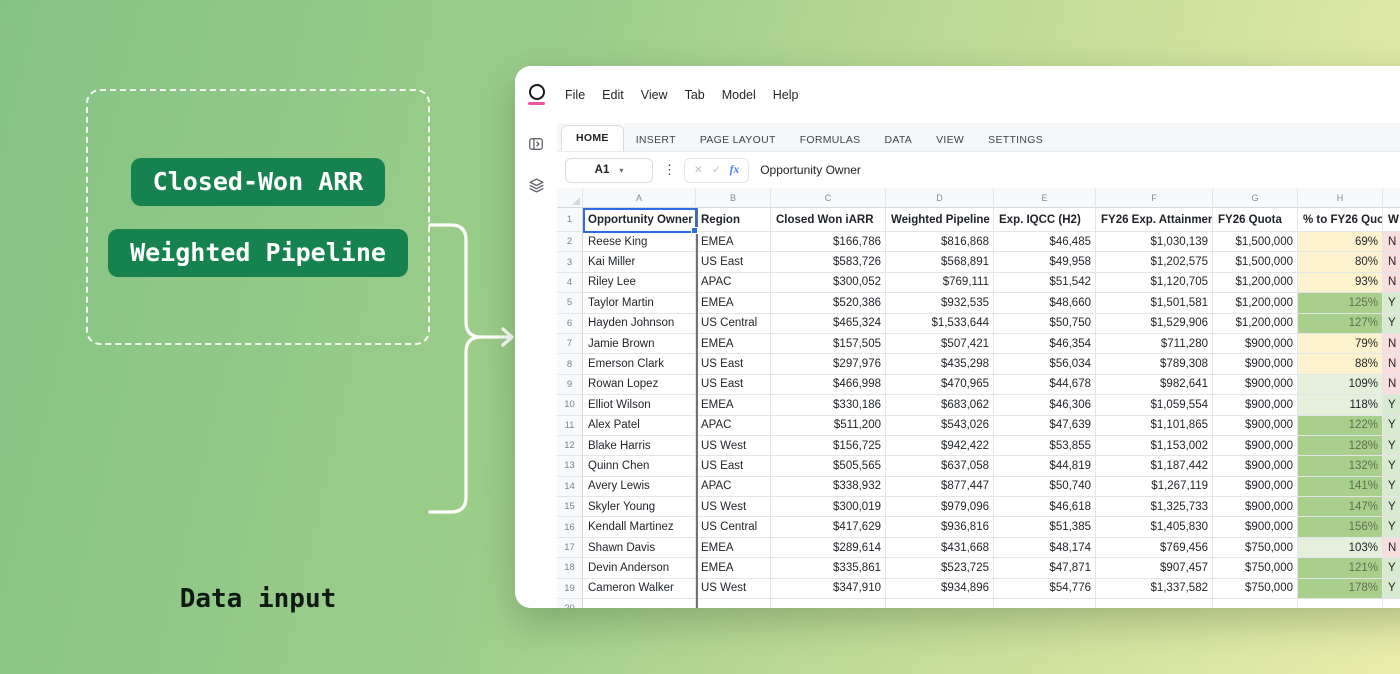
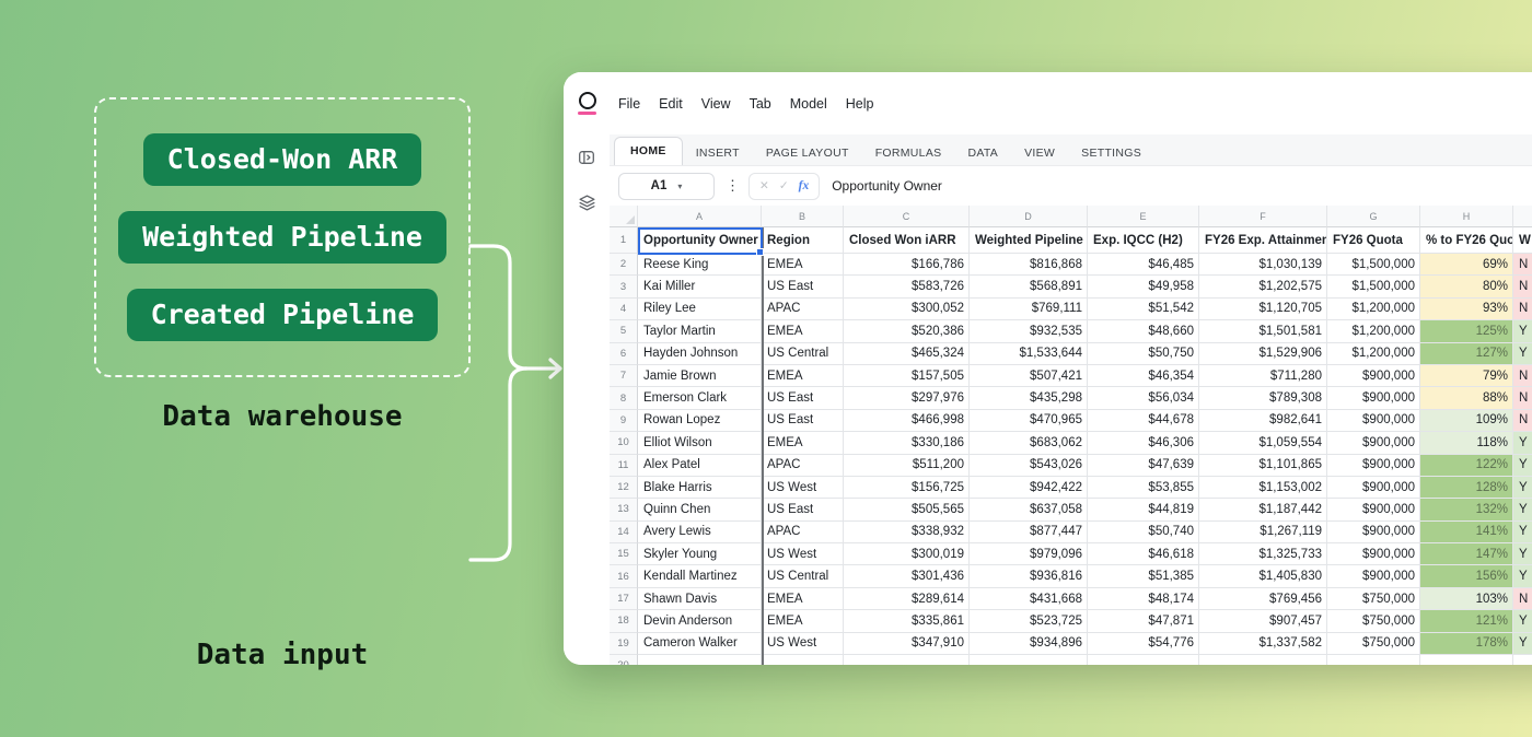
  Closed-Won ARR
  Weighted Pipeline
+ Created Pipeline
+ Data warehouse
  Data input
  File
  Edit
  View
  Tab
  Model
  Help
  HOME
  INSERT
  PAGE LAYOUT
  FORMULAS
  DATA
  VIEW
  SETTINGS
  A1
  ▾
  ⋮
  ✕
  ✓
  fx
  Opportunity Owner
  A
  B
  C
  D
  E
  F
  G
  H
  1
  Opportunity Owner
  Region
  Closed Won iARR
  Weighted Pipeline
  Exp. IQCC (H2)
  FY26 Exp. Attainmen
  FY26 Quota
  % to FY26 Quo
  W
  2
  Reese King
  EMEA
  $166,786
  $816,868
  $46,485
  $1,030,139
  $1,500,000
  69%
  N
  3
  Kai Miller
  US East
  $583,726
  $568,891
  $49,958
  $1,202,575
  $1,500,000
  80%
  N
  4
  Riley Lee
  APAC
  $300,052
  $769,111
  $51,542
  $1,120,705
  $1,200,000
  93%
  N
  5
  Taylor Martin
  EMEA
  $520,386
  $932,535
  $48,660
  $1,501,581
  $1,200,000
  125%
  Y
  6
  Hayden Johnson
  US Central
  $465,324
  $1,533,644
  $50,750
  $1,529,906
  $1,200,000
  127%
  Y
  7
  Jamie Brown
  EMEA
  $157,505
  $507,421
  $46,354
  $711,280
  $900,000
  79%
  N
  8
  Emerson Clark
  US East
  $297,976
  $435,298
  $56,034
  $789,308
  $900,000
  88%
  N
  9
  Rowan Lopez
  US East
  $466,998
  $470,965
  $44,678
  $982,641
  $900,000
  109%
  N
  10
  Elliot Wilson
  EMEA
  $330,186
  $683,062
  $46,306
  $1,059,554
  $900,000
  118%
  Y
  11
  Alex Patel
  APAC
  $511,200
  $543,026
  $47,639
  $1,101,865
  $900,000
  122%
  Y
  12
  Blake Harris
  US West
  $156,725
  $942,422
  $53,855
  $1,153,002
  $900,000
  128%
  Y
  13
  Quinn Chen
  US East
  $505,565
  $637,058
  $44,819
  $1,187,442
  $900,000
  132%
  Y
  14
  Avery Lewis
  APAC
  $338,932
  $877,447
  $50,740
  $1,267,119
  $900,000
  141%
  Y
  15
  Skyler Young
  US West
  $300,019
  $979,096
  $46,618
  $1,325,733
  $900,000
  147%
  Y
  16
  Kendall Martinez
  US Central
- $417,629
+ $301,436
  $936,816
  $51,385
  $1,405,830
  $900,000
  156%
  Y
  17
  Shawn Davis
  EMEA
  $289,614
  $431,668
  $48,174
  $769,456
  $750,000
  103%
  N
  18
  Devin Anderson
  EMEA
  $335,861
  $523,725
  $47,871
  $907,457
  $750,000
  121%
  Y
  19
  Cameron Walker
  US West
  $347,910
  $934,896
  $54,776
  $1,337,582
  $750,000
  178%
  Y
